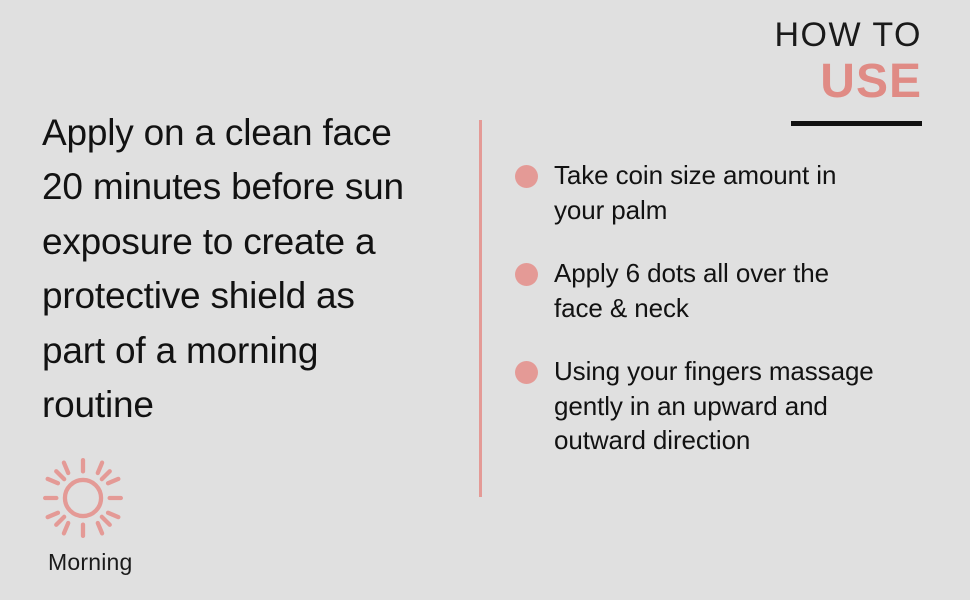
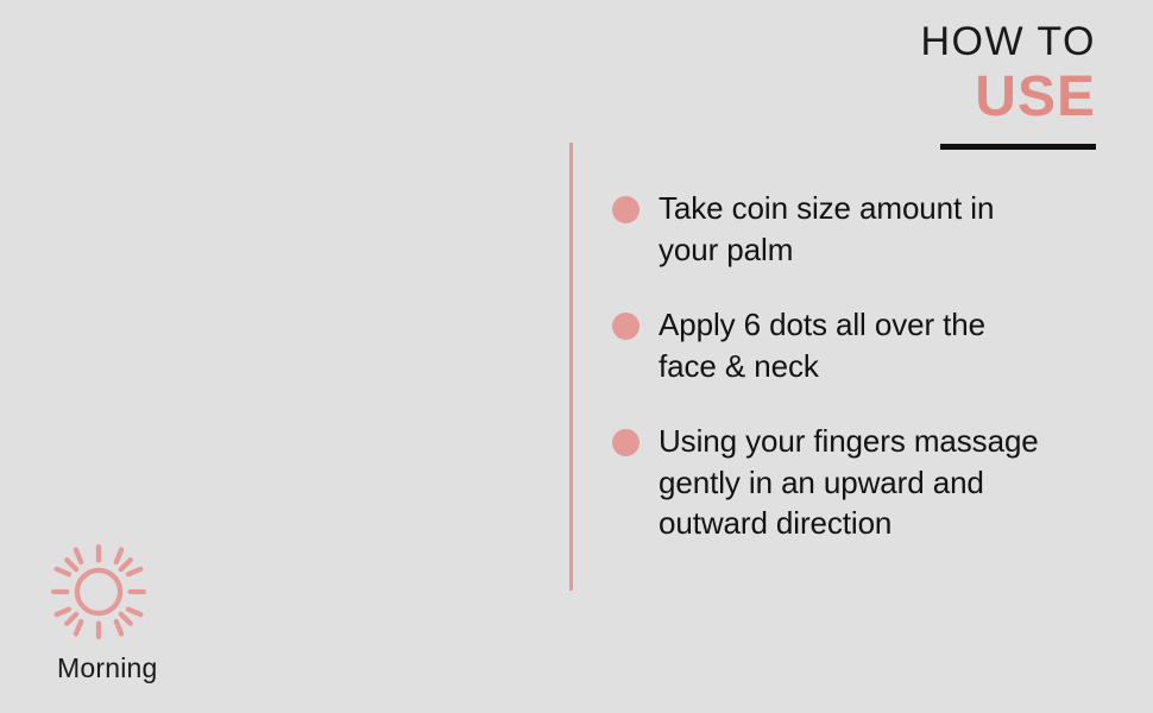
  HOW TO
  USE
- Apply on a clean face
- 20 minutes before sun
- exposure to create a
- protective shield as
- part of a morning
- routine
  Morning
  Take coin size amount in
  your palm
  Apply 6 dots all over the
  face & neck
  Using your fingers massage
  gently in an upward and
  outward direction
